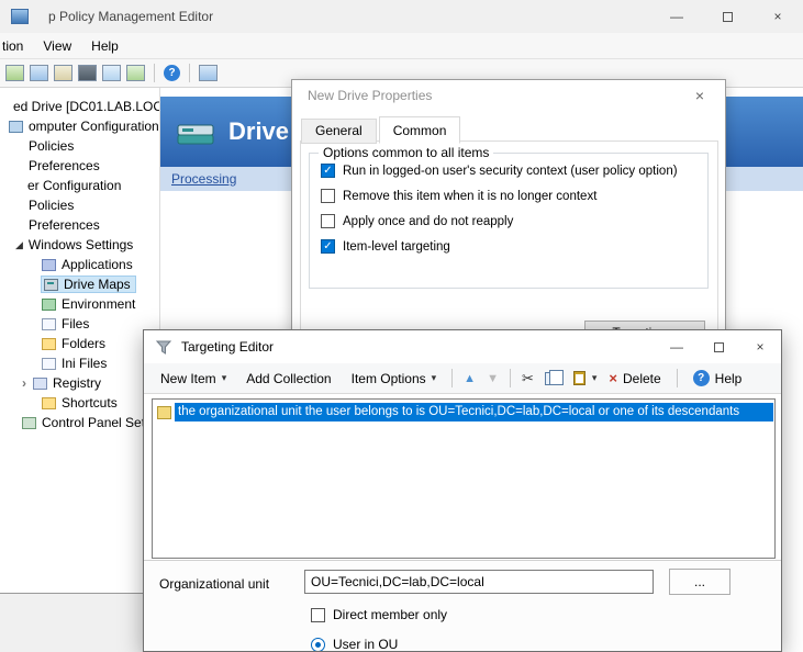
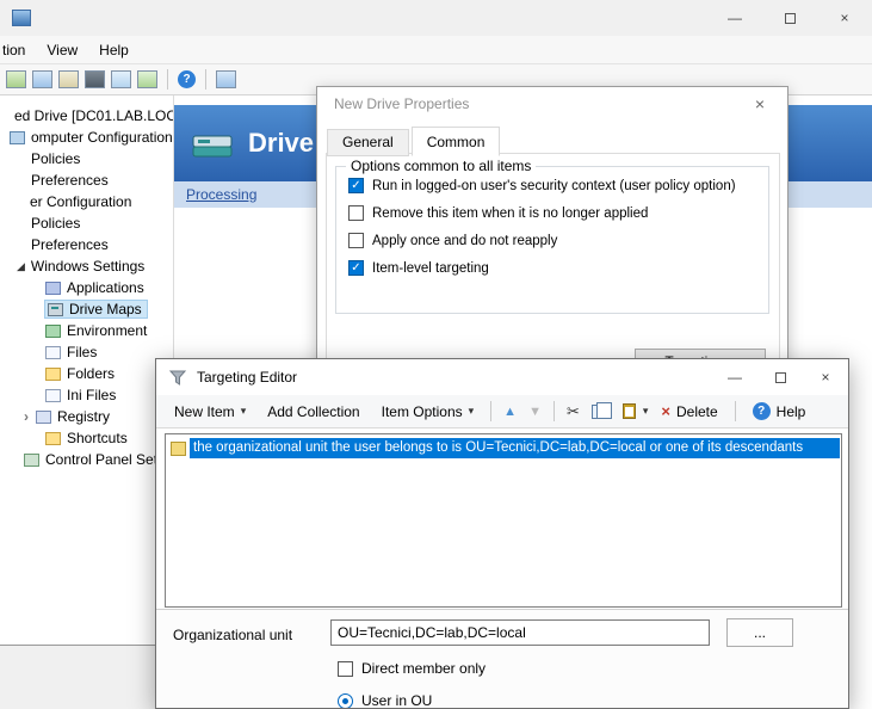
- p Policy Management Editor
  —
  ×
  tion
  View
  Help
  ?
  ed Drive [DC01.LAB.LOC
  omputer Configuration
  Policies
  Preferences
  er Configuration
  Policies
  Preferences
  ◢
  Windows Settings
  Applications
  Drive Maps
  Environment
  Files
  Folders
  Ini Files
  ›
  Registry
  Shortcuts
  Control Panel Se
  Processing
  New Drive Properties
  ×
  General
  Common
  Options common to all items
  ✓
  Run in logged-on user's security context (user policy option)
- Remove this item when it is no longer context
+ Remove this item when it is no longer applied
  Apply once and do not reapply
  ✓
  Item-level targeting
  Targeting Editor
  —
  ×
  New Item
  ▾
  Add Collection
  Item Options
  ▾
  ▲
  ▼
  ✂
  ▾
  ×
  Delete
  ?
  Help
  the organizational unit the user belongs to is OU=Tecnici,DC=lab,DC=local or one of its descendants
  Organizational unit
  OU=Tecnici,DC=lab,DC=local
  ...
  Direct member only
  User in OU
